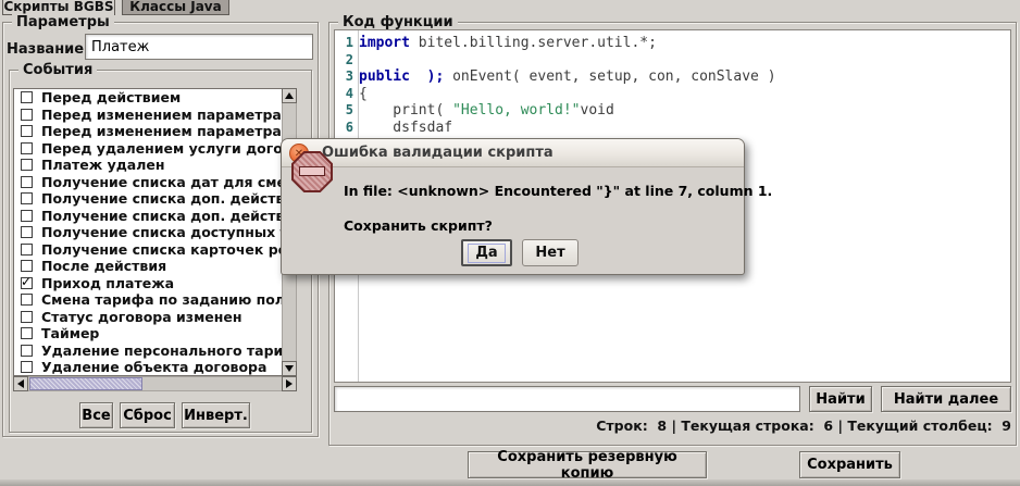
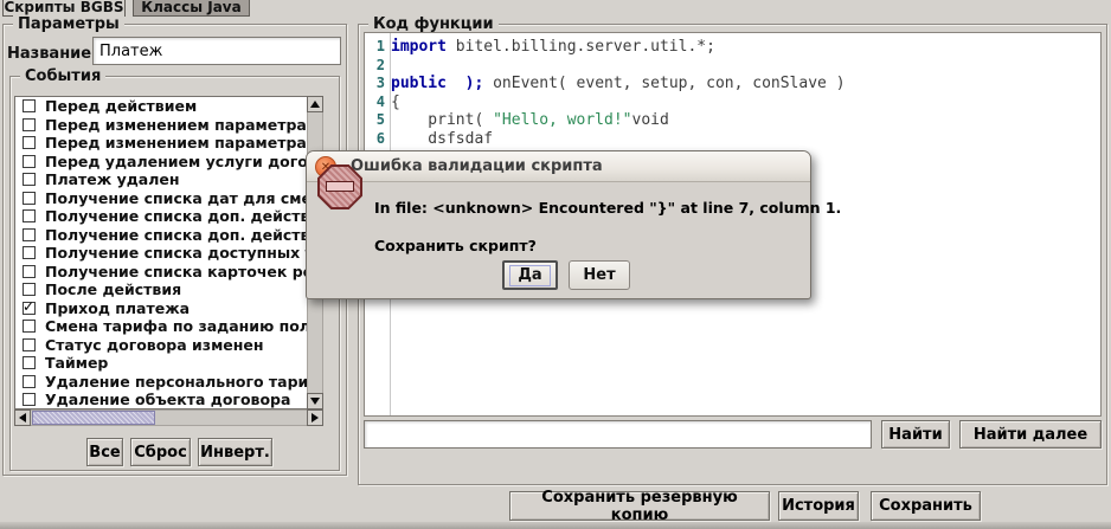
  Скрипты BGBS
  Классы Java
  Параметры
  Название
  Платеж
  События
  Перед действием
  Перед изменением параметра
  Перед изменением параметра
  Перед удалением услуги дого
  Платеж удален
  Получение списка дат для см
  Получение списка доп. дейст
  Получение списка доп. дейст
  Получение списка доступных
  Получение списка карточек р
  После действия
  ✓
  Приход платежа
  Смена тарифа по заданию пол
  Статус договора изменен
  Таймер
  Удаление персонального тари
  Удаление объекта договора
  Все
  Сброс
  Инверт.
  Код функции
  1
  2
  3
  4
  5
  6
  import bitel.billing.server.util.*;
  public ); onEvent( event, setup, con, conSlave )
  {
  print( "Hello, world!"void
  dsfsdaf
  Найти
  Найти далее
- Строк: 8 | Текущая строка: 6 | Текущий столбец: 9
  Сохранить резервную копию
+ История
  Сохранить
  ✕
  Ошибка валидации скрипта
  In file: <unknown> Encountered "}" at line 7, column 1.
  Сохранить скрипт?
  Да
  Нет
